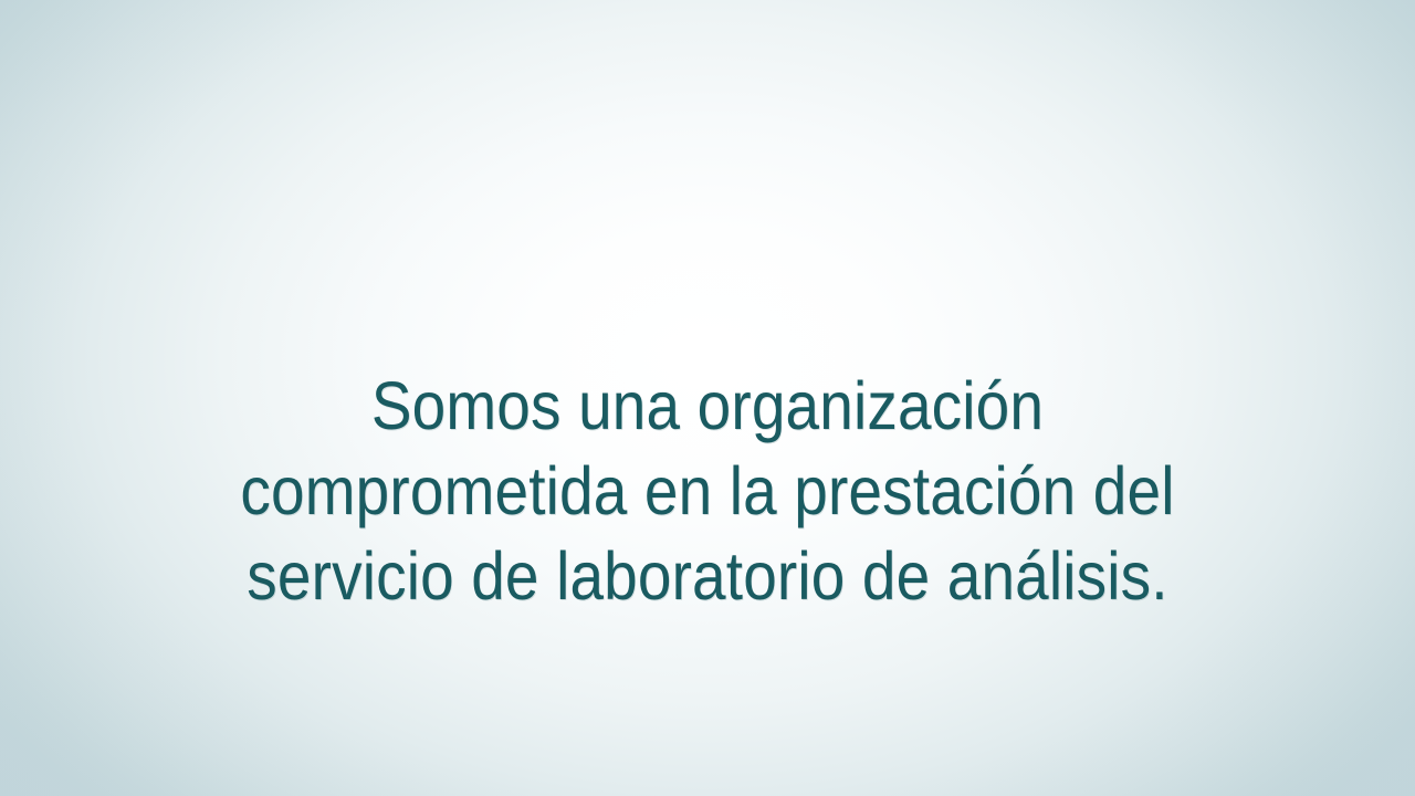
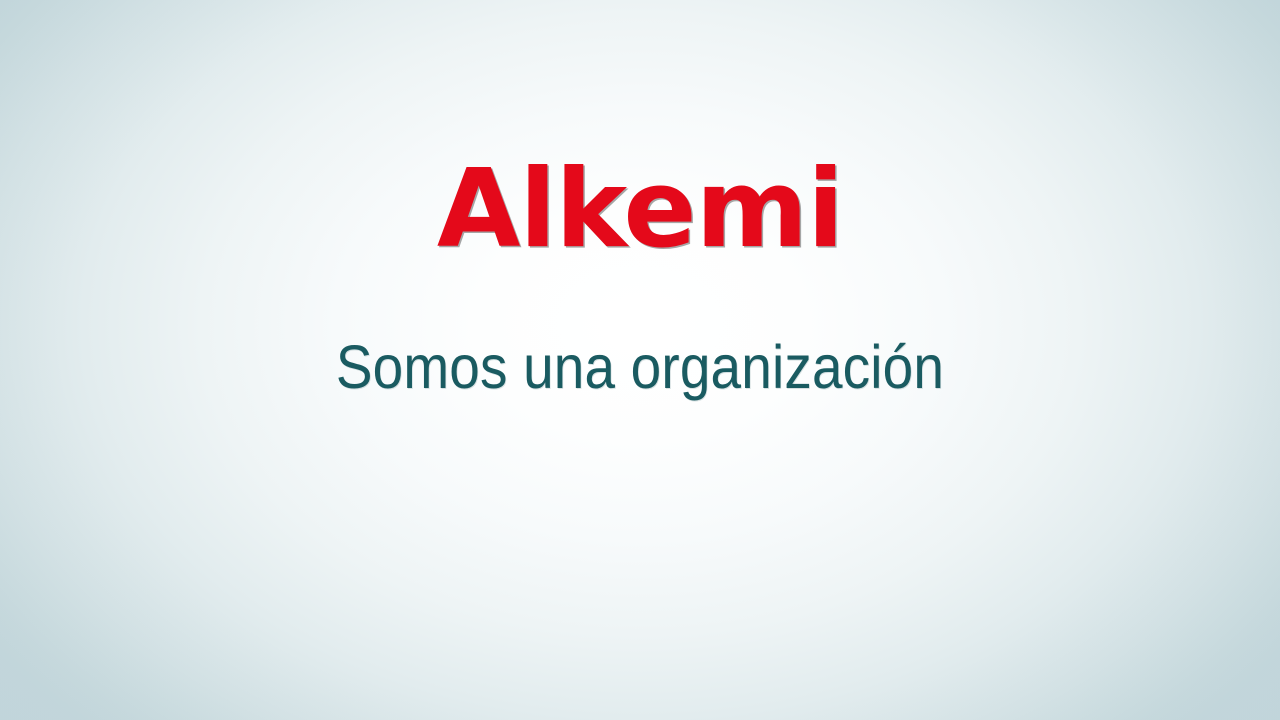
+ Alkemi
  Somos una organización
- comprometida en la prestación del
- servicio de laboratorio de análisis.
